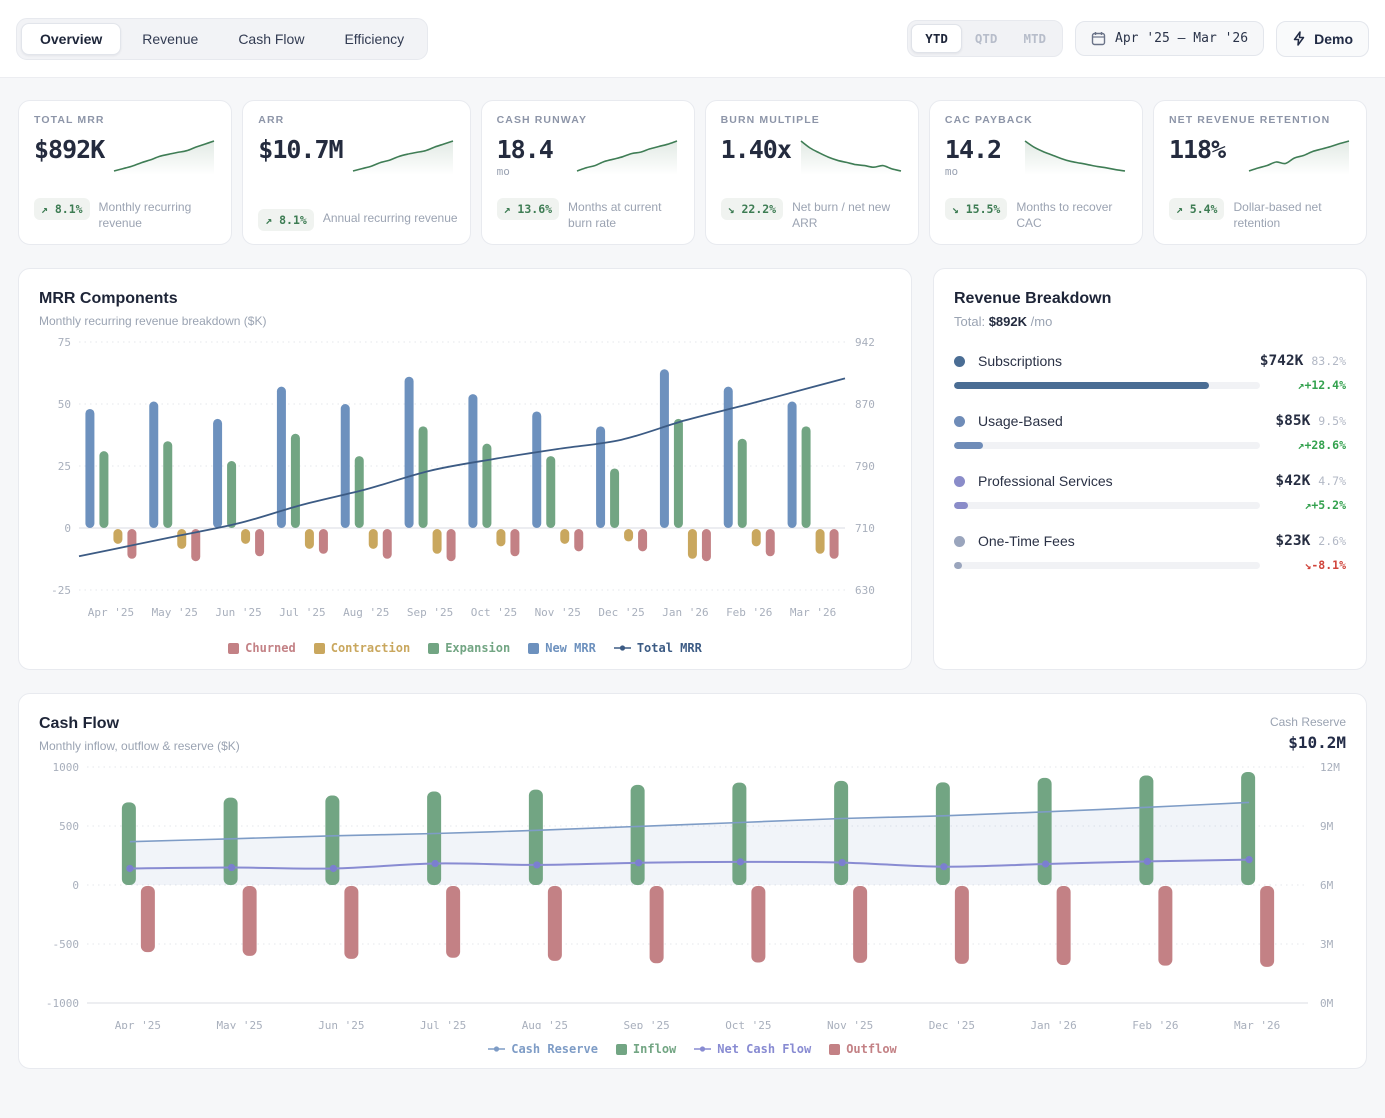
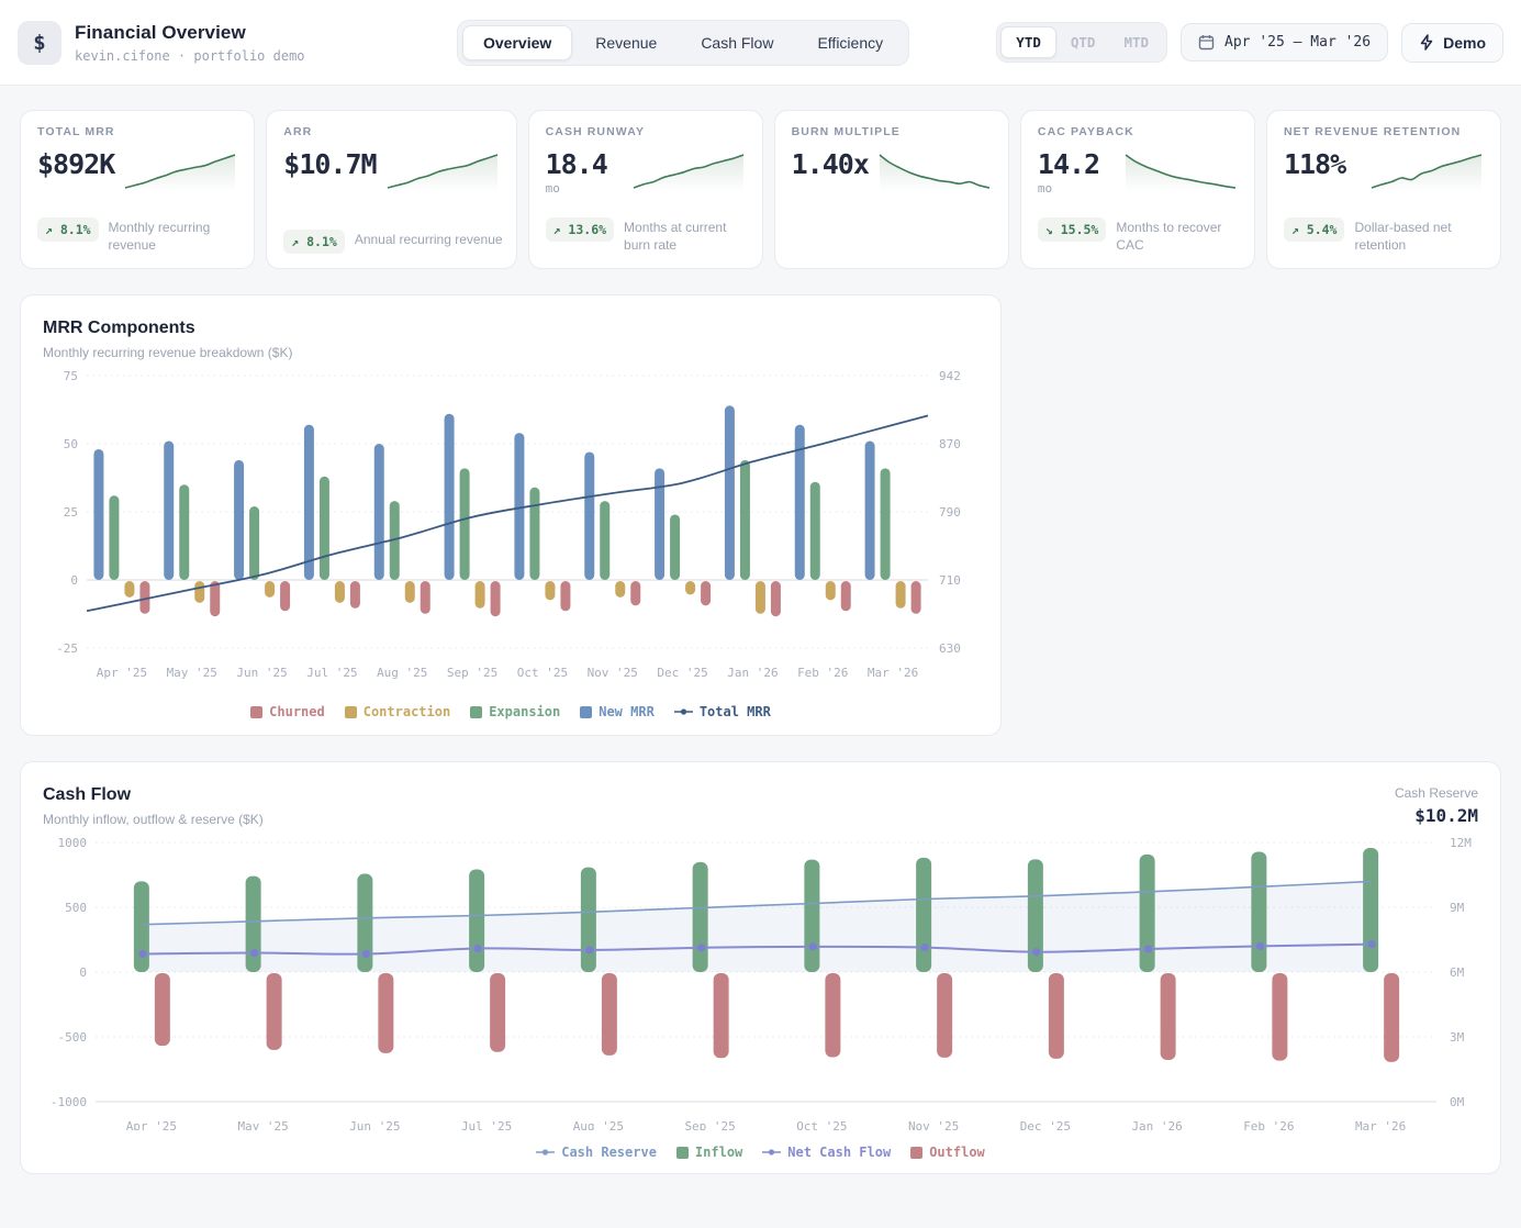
+ $
+ Financial Overview
+ kevin.cifone · portfolio demo
  Overview
  Revenue
  Cash Flow
  Efficiency
  YTD
  QTD
  MTD
  Apr '25 – Mar '26
  Demo
  TOTAL MRR
  $892K
  ↗ 8.1%
  Monthly recurring revenue
  ARR
  $10.7M
  ↗ 8.1%
  Annual recurring revenue
  CASH RUNWAY
  18.4
  mo
  ↗ 13.6%
  Months at current burn rate
  BURN MULTIPLE
  1.40x
- ↘ 22.2%
- Net burn / net new ARR
  CAC PAYBACK
  14.2
  mo
  ↘ 15.5%
  Months to recover CAC
  NET REVENUE RETENTION
  118%
  ↗ 5.4%
  Dollar-based net retention
  MRR Components
  Monthly recurring revenue breakdown ($K)
  75
  942
  50
  870
  25
  790
  0
  710
  -25
  630
  Apr '25
  May '25
  Jun '25
  Jul '25
  Aug '25
  Sep '25
  Oct '25
  Nov '25
  Dec '25
  Jan '26
  Feb '26
  Mar '26
  Churned
  Contraction
  Expansion
  New MRR
  Total MRR
- Revenue Breakdown
- Total: $892K /mo
- Subscriptions
- $742K
- 83.2%
- ↗+12.4%
- Usage-Based
- $85K
- 9.5%
- ↗+28.6%
- Professional Services
- $42K
- 4.7%
- ↗+5.2%
- One-Time Fees
- $23K
- 2.6%
- ↘-8.1%
  Cash Flow
  Monthly inflow, outflow & reserve ($K)
  Cash Reserve
  $10.2M
  1000
  12M
  500
  9M
  0
  6M
  -500
  3M
  -1000
  0M
  Apr '25
  May '25
  Jun '25
  Jul '25
  Aug '25
  Sep '25
  Oct '25
  Nov '25
  Dec '25
  Jan '26
  Feb '26
  Mar '26
  Cash Reserve
  Inflow
  Net Cash Flow
  Outflow
